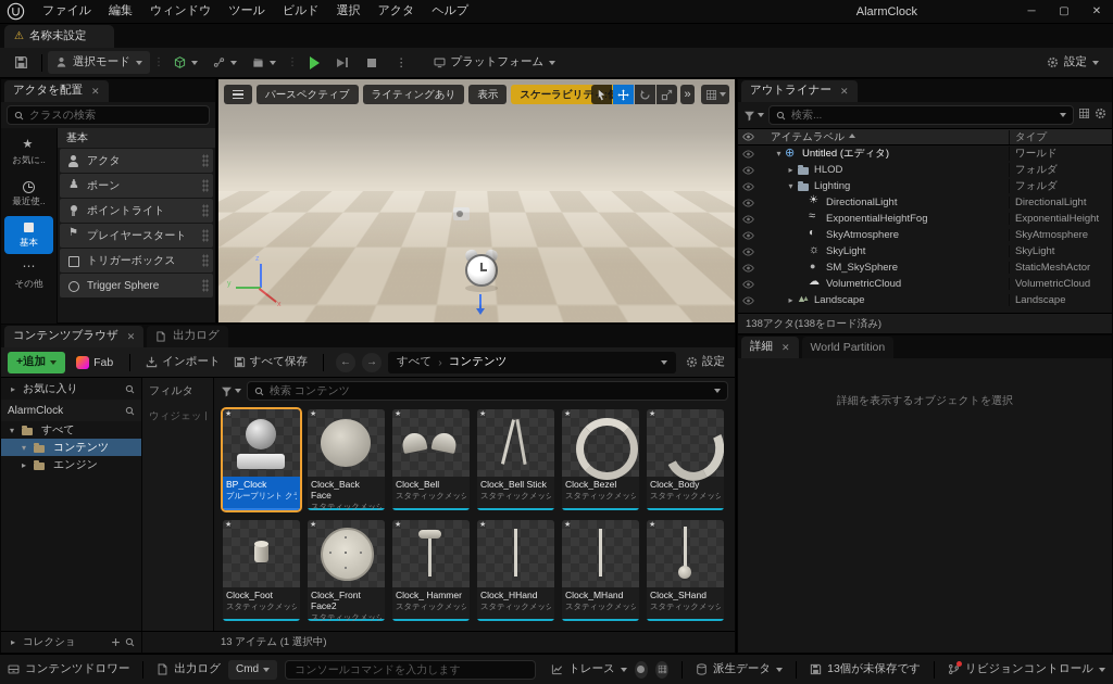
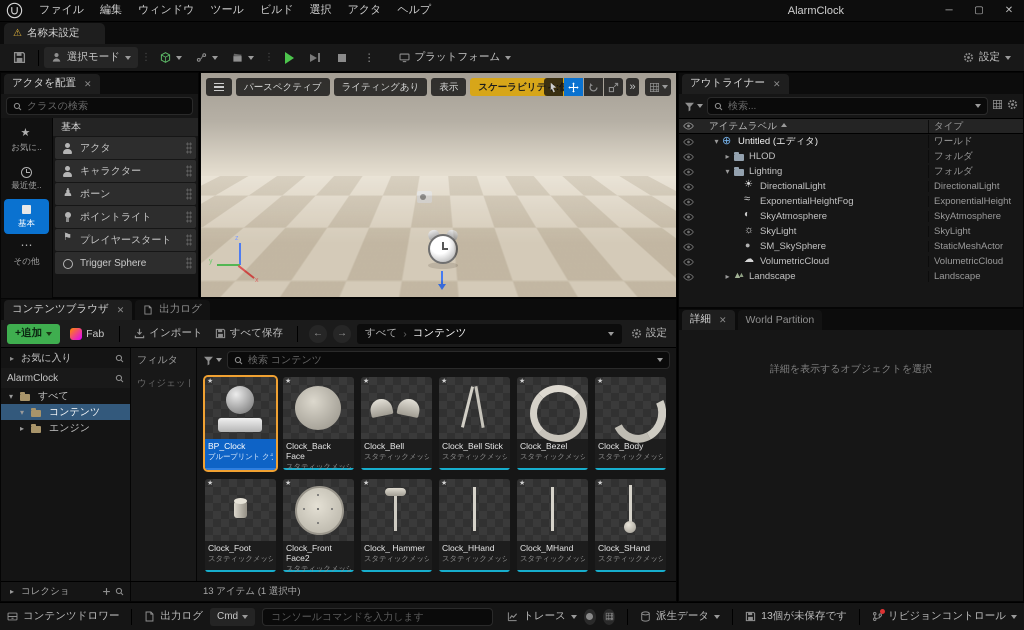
  ファイル
  編集
  ウィンドウ
  ツール
  ビルド
  選択
  アクタ
  ヘルプ
  AlarmClock
  ─
  ▢
  ✕
  ⚠
  名称未設定
  選択モード
  ⋮
  ⋮
  ⋮
  プラットフォーム
  設定
  アクタを配置
  ✕
  クラスの検索
  お気に..
  最近使..
  基本
  その他
  基本
  アクタ
+ キャラクター
  ポーン
  ポイントライト
  プレイヤースタート
- トリガーボックス
  Trigger Sphere
  パースペクティブ
  ライティングあり
  表示
  スケーラビリテ:
  »
  アウトライナー
  ✕
  検索...
  アイテムラベル
  タイプ
  ▾
  Untitled (エディタ)
  ワールド
  ▸
  HLOD
  フォルダ
  ▾
  Lighting
  フォルダ
  DirectionalLight
  DirectionalLight
  ExponentialHeightFog
  ExponentialHeight
  SkyAtmosphere
  SkyAtmosphere
  SkyLight
  SkyLight
  SM_SkySphere
  StaticMeshActor
  VolumetricCloud
  VolumetricCloud
  ▸
  Landscape
  Landscape
- 138アクタ(138をロード済み)
  詳細
  ✕
  World Partition
  詳細を表示するオブジェクトを選択
  コンテンツブラウザ
  ✕
  出力ログ
  +追加
  Fab
  インポート
  すべて保存
  ←
  →
  すべて
  ›
  コンテンツ
  設定
  ▸
  お気に入り
  AlarmClock
  ▾
  すべて
  ▾
  コンテンツ
  ▸
  エンジン
  フィルタ
  ウィジェッ
  検索 コンテンツ
  BP_Clock
  ブループリント ク
  Clock_Back Face
  スタティックメッシ
  Clock_Bell
  スタティックメッシ
  Clock_Bell Stick
  スタティックメッシ
  Clock_Bezel
  スタティックメッシ
  Clock_Body
  スタティックメッシ
  Clock_Foot
  スタティックメッシ
  Clock_Front Face2
  スタティックメッシ
  Clock_ Hammer
  スタティックメッシ
  Clock_HHand
  スタティックメッシ
  Clock_MHand
  スタティックメッシ
  Clock_SHand
  スタティックメッシ
  ▸
  コレクショ
  13 アイテム (1 選択中)
  コンテンツドロワー
  出力ログ
  Cmd
  コンソールコマンドを入力します
  トレース
  派生データ
  13個が未保存です
  リビジョンコントロール
